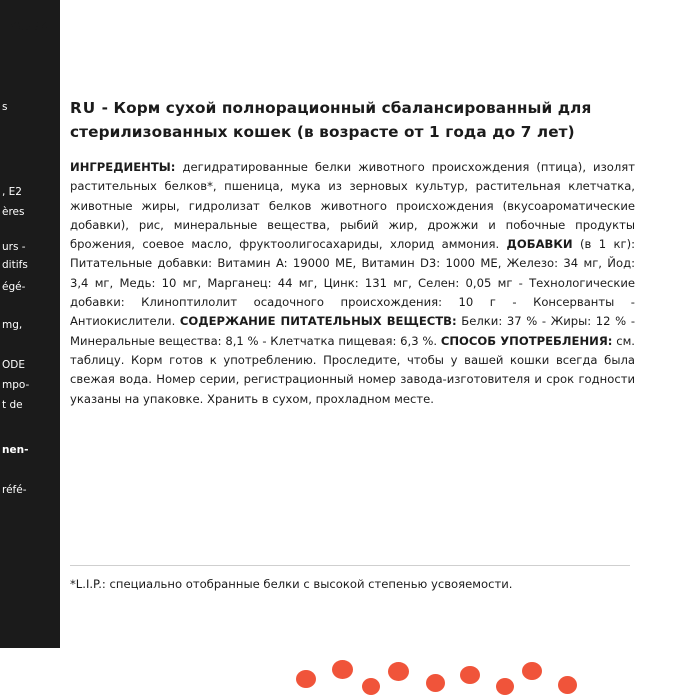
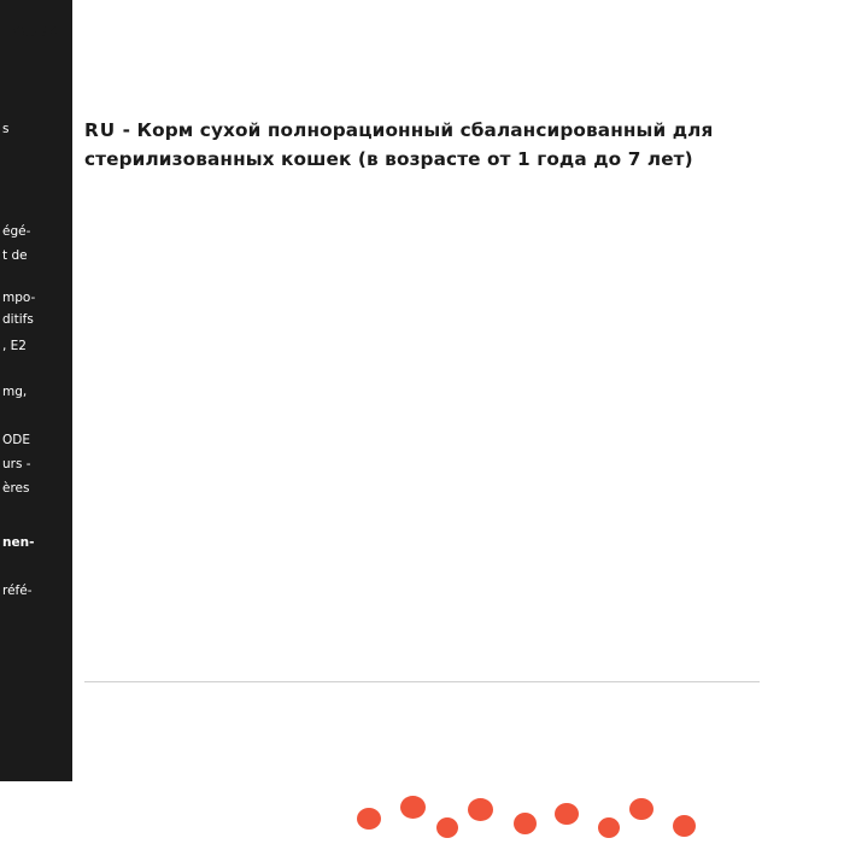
  s
- , E2
+ égé-
- ères
+ t de
- urs -
+ mpo-
  ditifs
- égé-
+ , E2
  mg,
  ODE
- mpo-
+ urs -
- t de
+ ères
  nen-
  réfé-
  RU - Корм сухой полнорационный сбалансированный для стерилизованных кошек (в возрасте от 1 года до 7 лет)
- ИНГРЕДИЕНТЫ: дегидратированные белки животного происхождения (птица), изолят растительных белков*, пшеница, мука из зерновых культур, растительная клетчатка, животные жиры, гидролизат белков животного происхождения (вкусоароматические добавки), рис, минеральные вещества, рыбий жир, дрожжи и побочные продукты брожения, соевое масло, фруктоолигосахариды, хлорид аммония. ДОБАВКИ (в 1 кг): Питательные добавки: Витамин A: 19000 МЕ, Витамин D3: 1000 МЕ, Железо: 34 мг, Йод: 3,4 мг, Медь: 10 мг, Марганец: 44 мг, Цинк: 131 мг, Селен: 0,05 мг - Технологические добавки: Клиноптилолит осадочного происхождения: 10 г - Консерванты - Антиокислители. СОДЕРЖАНИЕ ПИТАТЕЛЬНЫХ ВЕЩЕСТВ: Белки: 37 % - Жиры: 12 % - Минеральные вещества: 8,1 % - Клетчатка пищевая: 6,3 %. СПОСОБ УПОТРЕБЛЕНИЯ: см. таблицу. Корм готов к употреблению. Проследите, чтобы у вашей кошки всегда была свежая вода. Номер серии, регистрационный номер завода-изготовителя и срок годности указаны на упаковке. Хранить в сухом, прохладном месте.
- *L.I.P.: специально отобранные белки с высокой степенью усвояемости.
